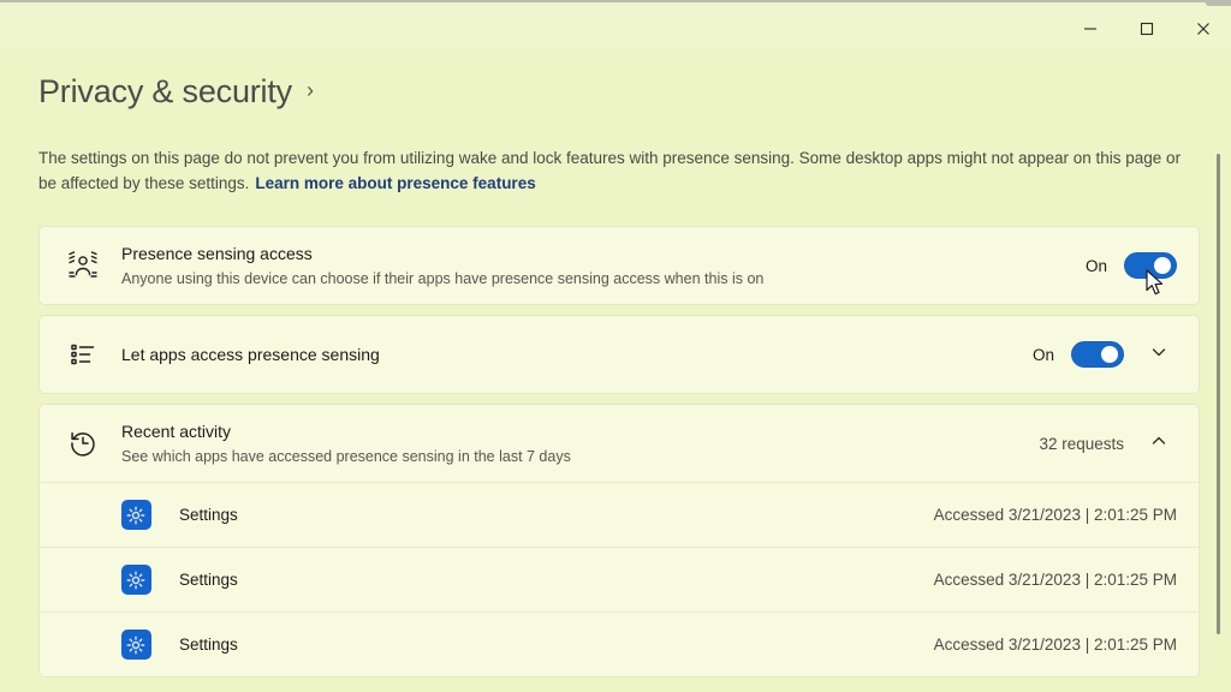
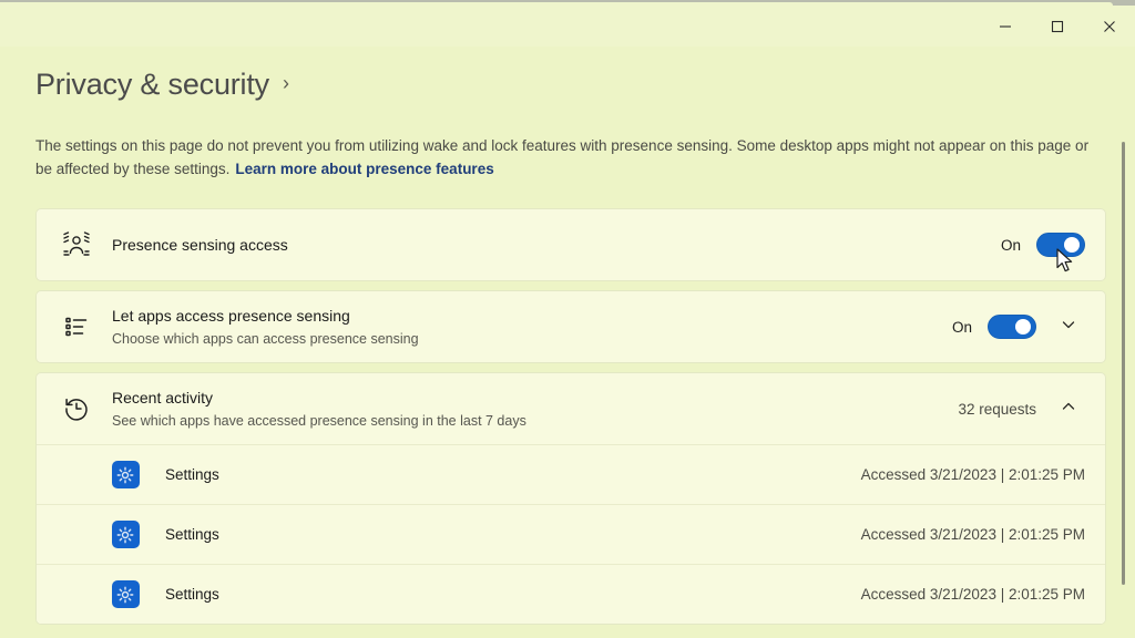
  Privacy & security
  ›
  The settings on this page do not prevent you from utilizing wake and lock features with presence sensing. Some desktop apps might not appear on this page or be affected by these settings. Learn more about presence features
  Presence sensing access
- Anyone using this device can choose if their apps have presence sensing access when this is on
  On
  Let apps access presence sensing
+ Choose which apps can access presence sensing
  On
  Recent activity
  See which apps have accessed presence sensing in the last 7 days
  32 requests
  Settings
  Accessed 3/21/2023 | 2:01:25 PM
  Settings
  Accessed 3/21/2023 | 2:01:25 PM
  Settings
  Accessed 3/21/2023 | 2:01:25 PM
